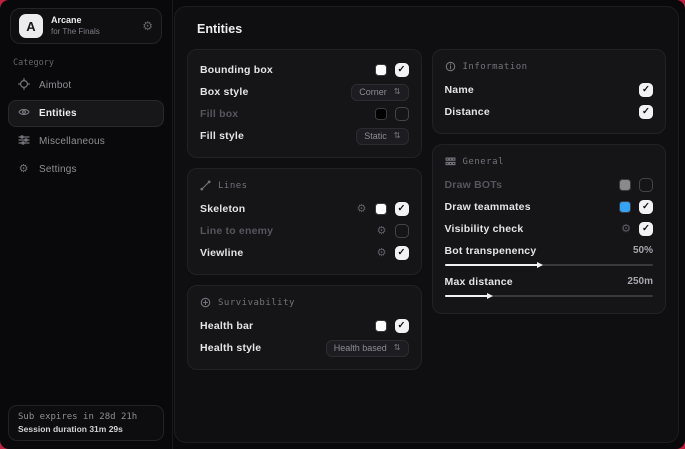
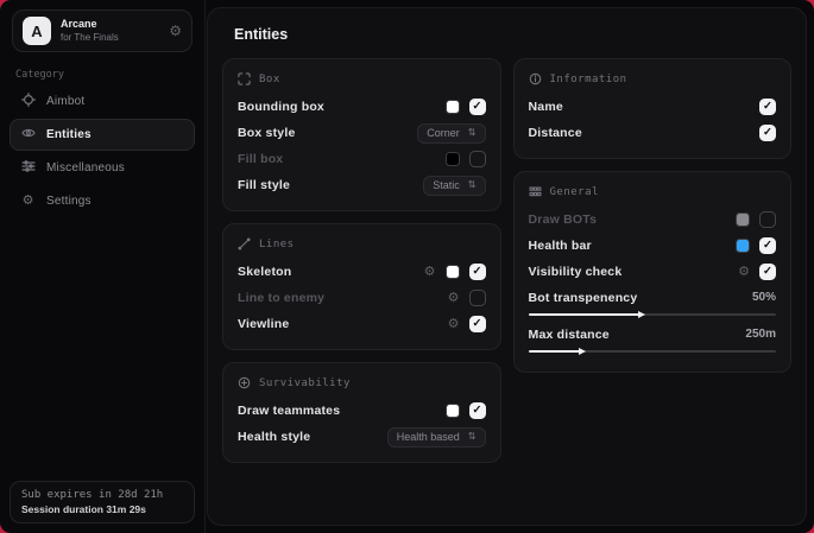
  A
  Arcane
  for The Finals
  ⚙
  Category
  Aimbot
  Entities
  Miscellaneous
  ⚙
  Settings
  Sub expires in 28d 21h
  Session duration 31m 29s
  Entities
+ Box
  Bounding box
  ✓
  Box style
  Corner
  ⇅
  Fill box
  Fill style
  Static
  ⇅
  Lines
  Skeleton
  ⚙
  ✓
  Line to enemy
  ⚙
  Viewline
  ⚙
  ✓
  Survivability
- Health bar
+ Draw teammates
  ✓
  Health style
  Health based
  ⇅
  Information
  Name
  ✓
  Distance
  ✓
  General
  Draw BOTs
- Draw teammates
+ Health bar
  ✓
  Visibility check
  ⚙
  ✓
  Bot transpenency
  50%
  Max distance
  250m
